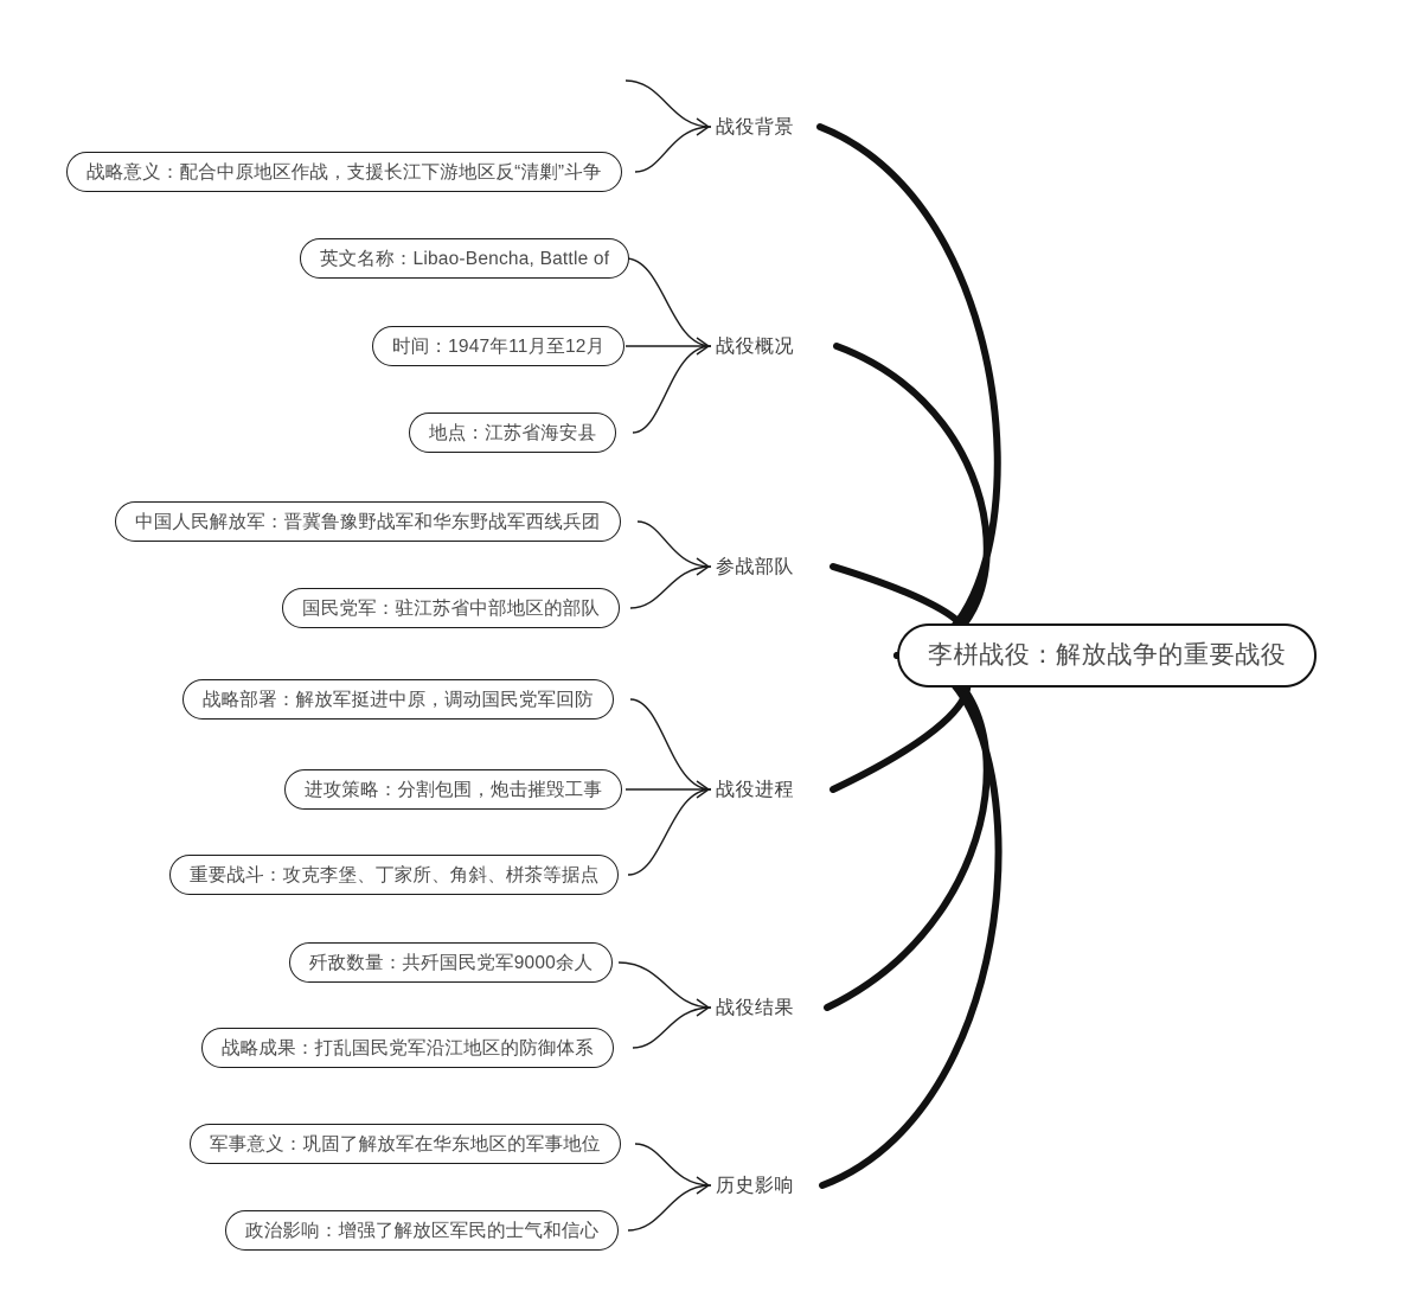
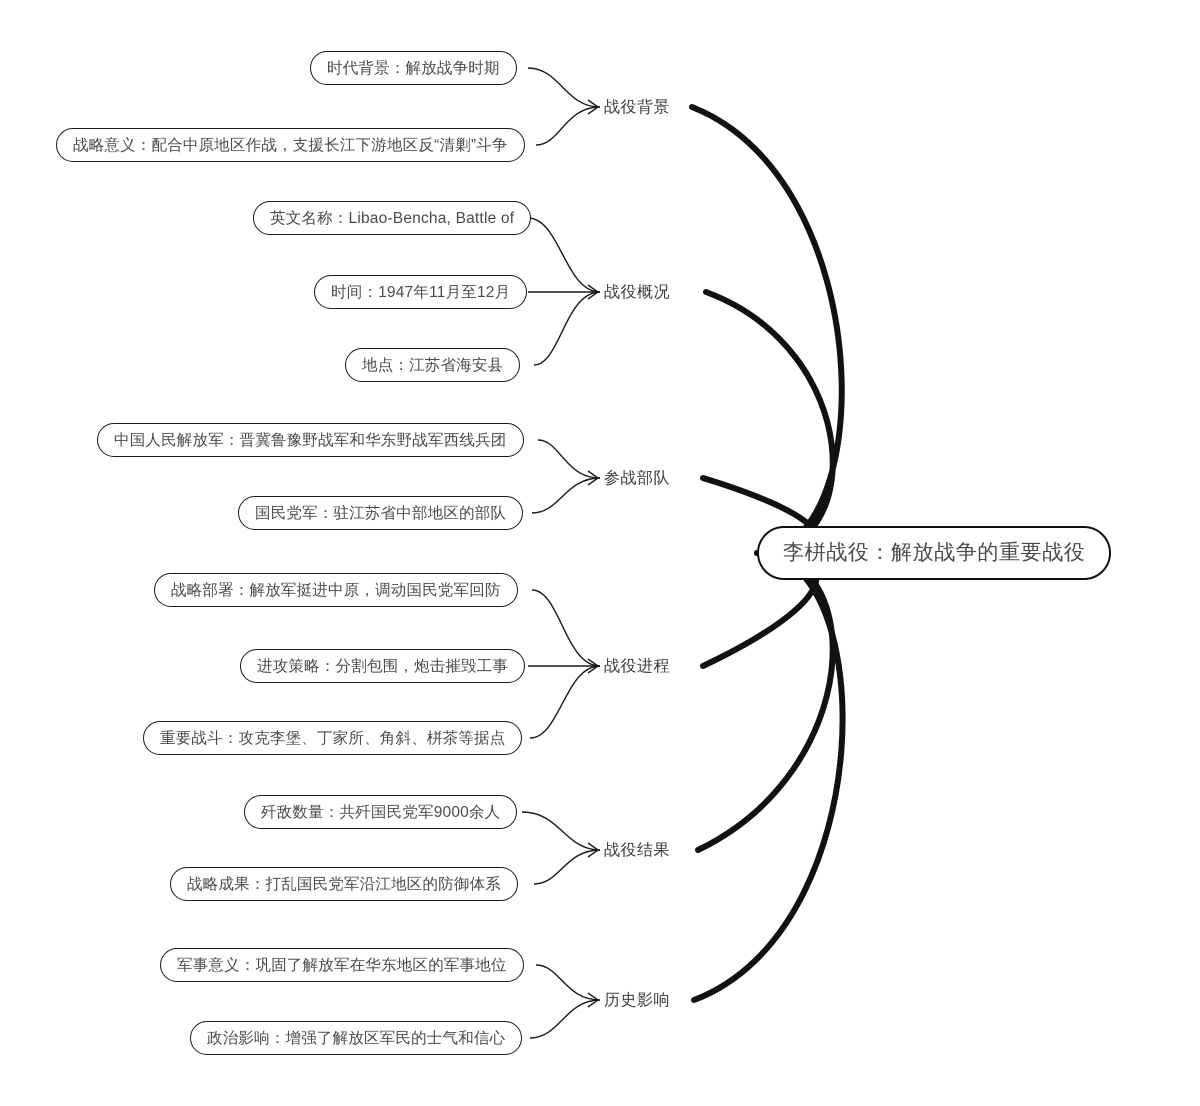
  李栟战役：解放战争的重要战役
  战役背景
+ 时代背景：解放战争时期
  战略意义：配合中原地区作战，支援长江下游地区反“清剿”斗争
  战役概况
  英文名称：Libao-Bencha, Battle of
  时间：1947年11月至12月
  地点：江苏省海安县
  参战部队
  中国人民解放军：晋冀鲁豫野战军和华东野战军西线兵团
  国民党军：驻江苏省中部地区的部队
  战役进程
  战略部署：解放军挺进中原，调动国民党军回防
  进攻策略：分割包围，炮击摧毁工事
  重要战斗：攻克李堡、丁家所、角斜、栟茶等据点
  战役结果
  歼敌数量：共歼国民党军9000余人
  战略成果：打乱国民党军沿江地区的防御体系
  历史影响
  军事意义：巩固了解放军在华东地区的军事地位
  政治影响：增强了解放区军民的士气和信心
